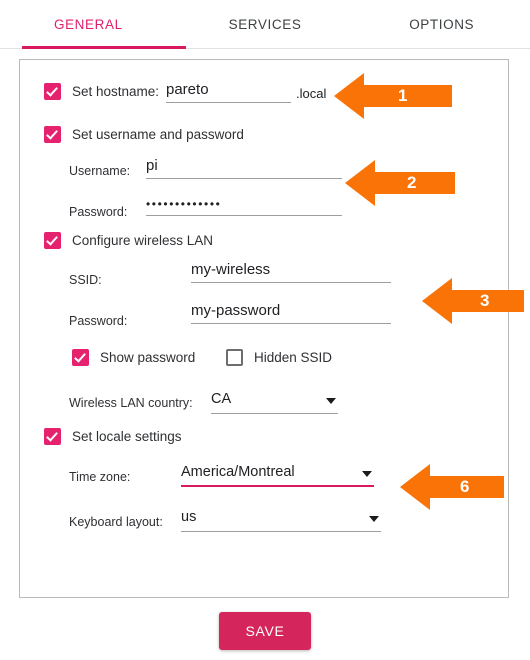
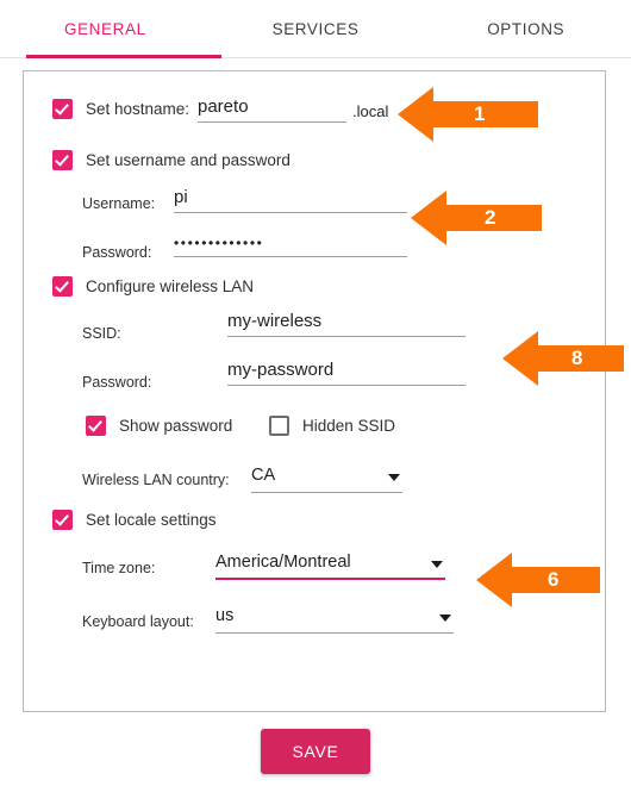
  GENERAL
  SERVICES
  OPTIONS
  Set hostname:
  pareto
  .local
  Set username and password
  Username:
  pi
  Password:
  •••••••••••••
  Configure wireless LAN
  SSID:
  my-wireless
  Password:
  my-password
  Show password
  Hidden SSID
  Wireless LAN country:
  CA
  Set locale settings
  Time zone:
  America/Montreal
  Keyboard layout:
  us
  SAVE
  1
  2
- 3
+ 8
  6
